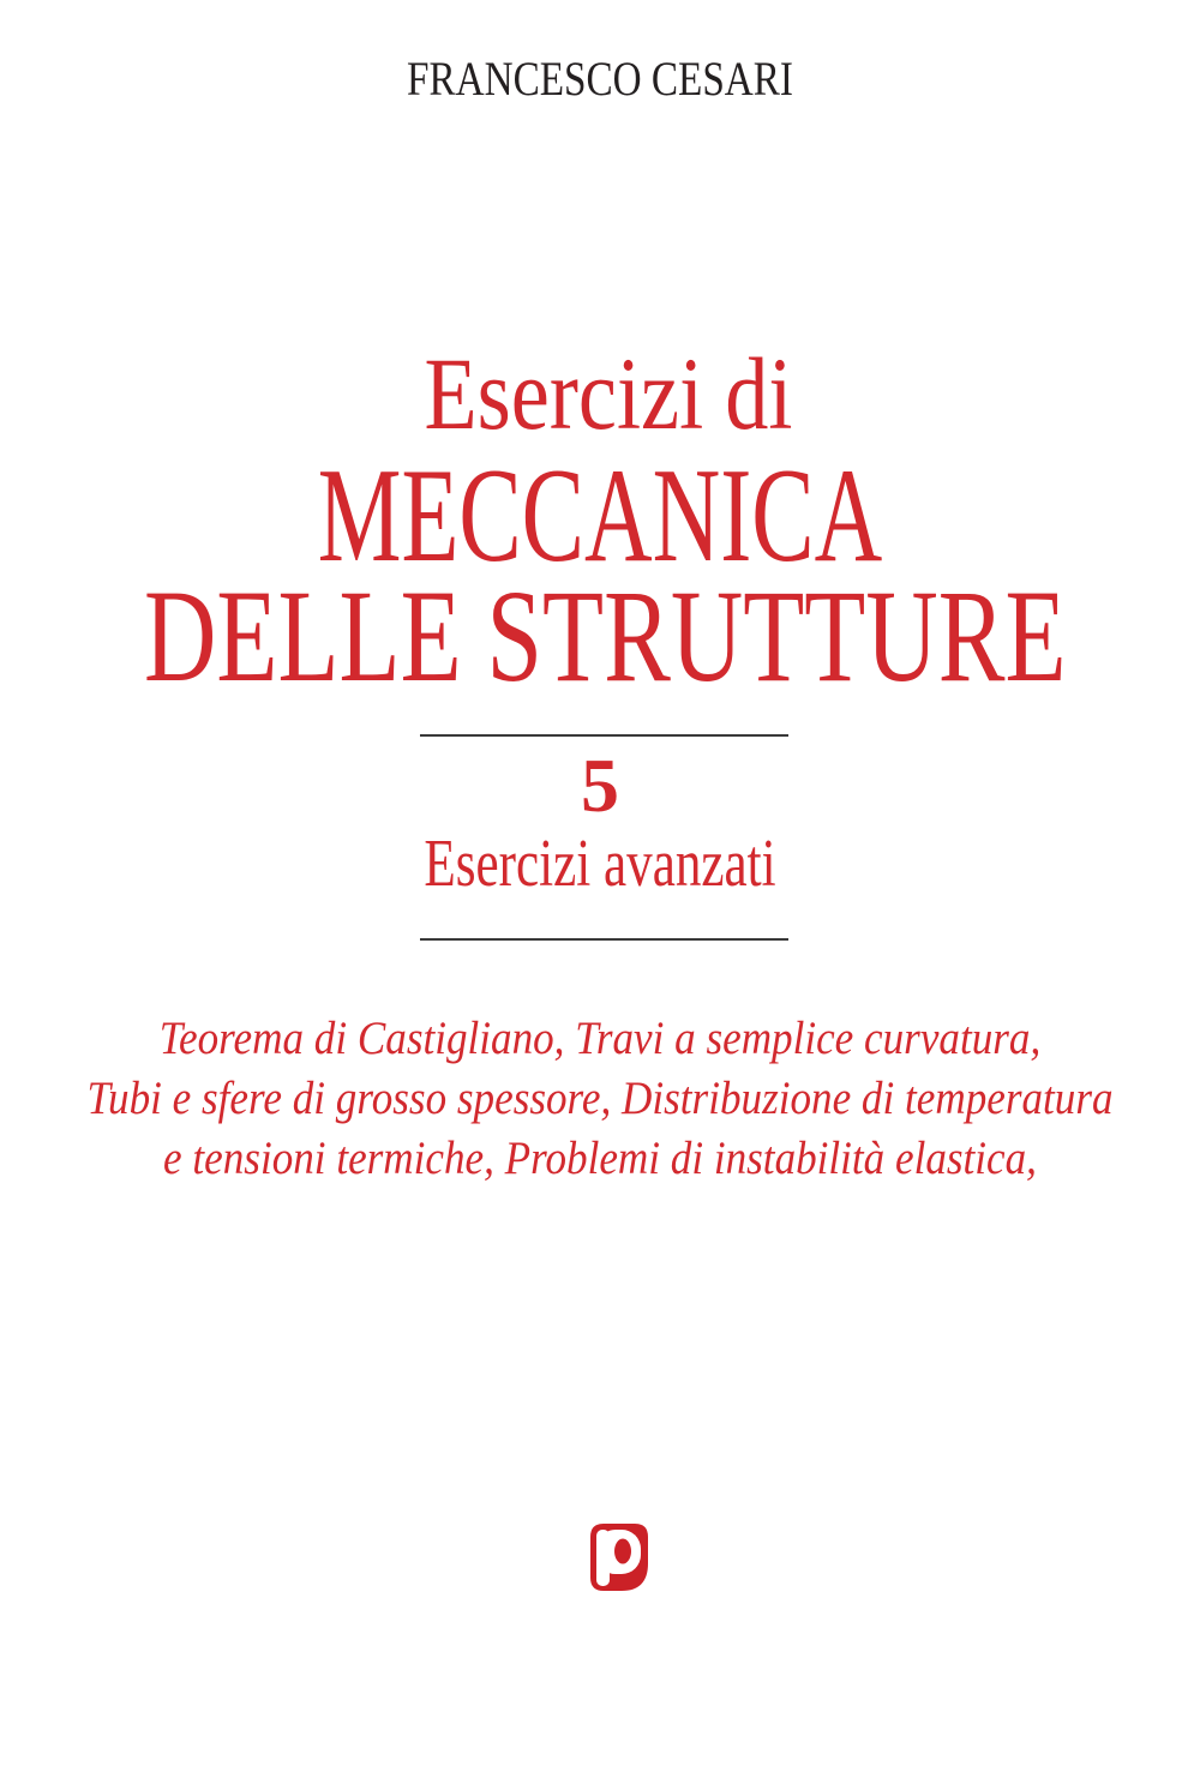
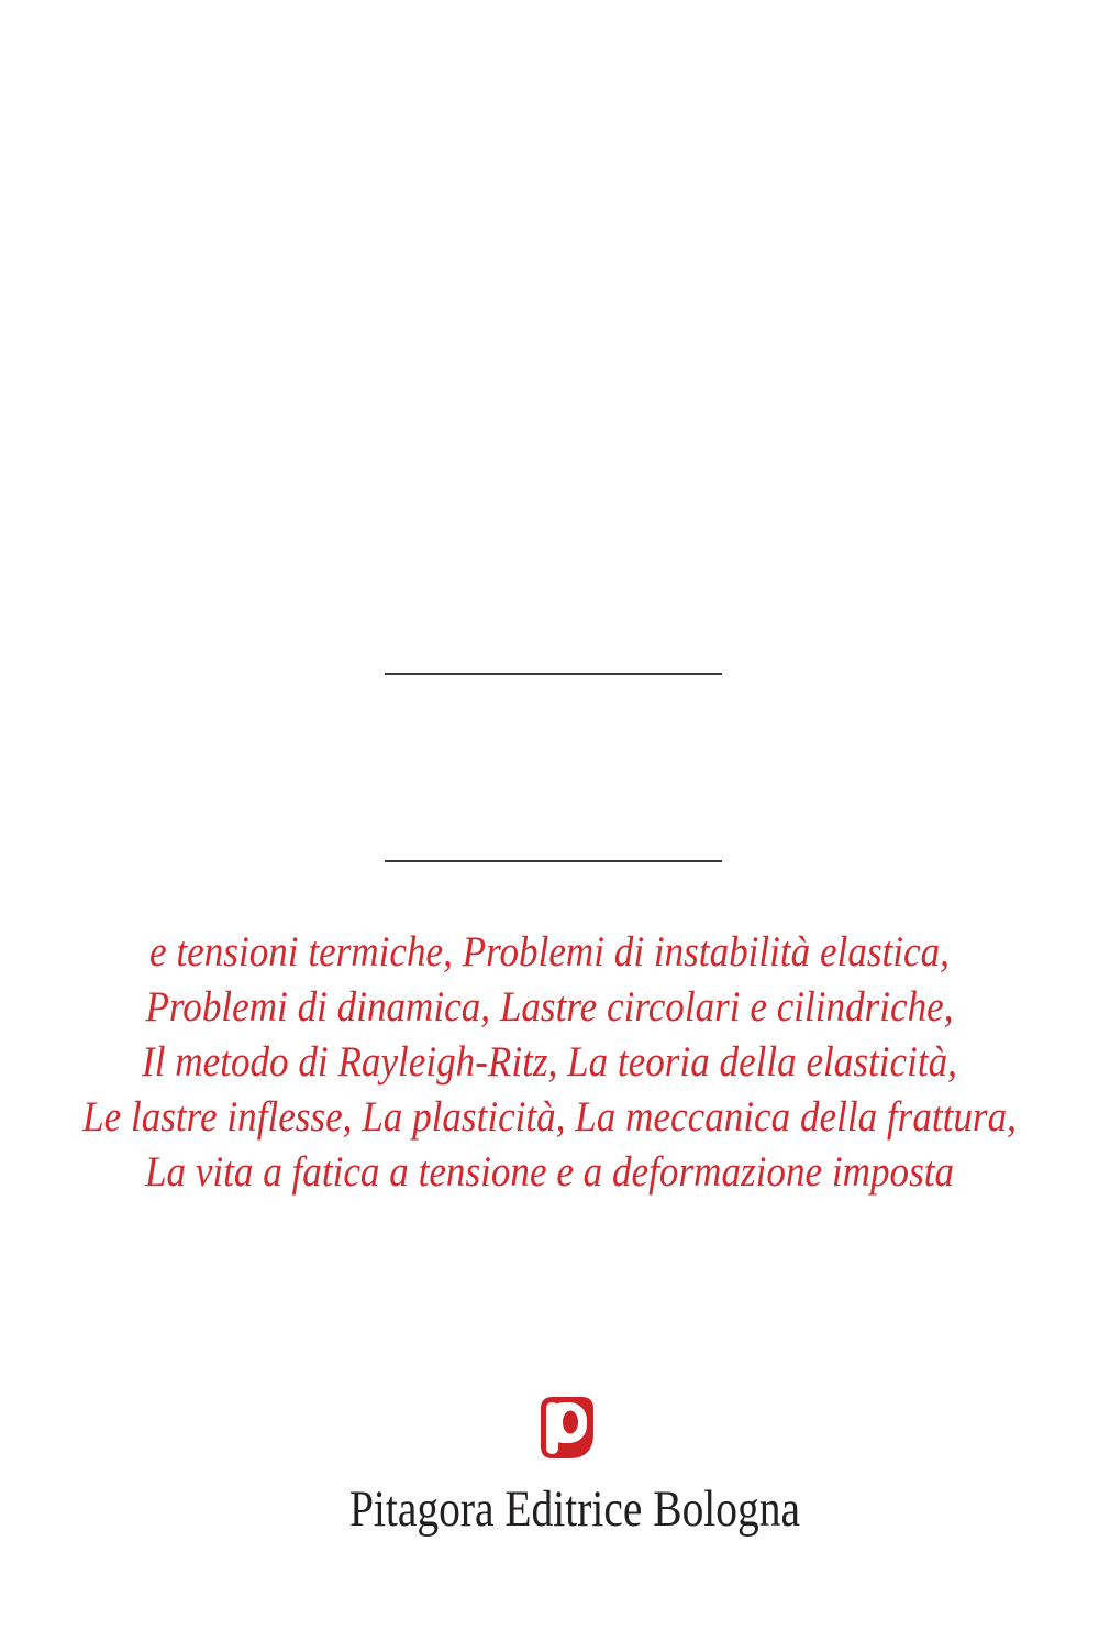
- FRANCESCO CESARI
- Esercizi di
- MECCANICA
- DELLE STRUTTURE
- 5
- Esercizi avanzati
- Teorema di Castigliano, Travi a semplice curvatura,
- Tubi e sfere di grosso spessore, Distribuzione di temperatura
  e tensioni termiche, Problemi di instabilità elastica,
+ Problemi di dinamica, Lastre circolari e cilindriche,
+ Il metodo di Rayleigh-Ritz, La teoria della elasticità,
+ Le lastre inflesse, La plasticità, La meccanica della frattura,
+ La vita a fatica a tensione e a deformazione imposta
+ Pitagora Editrice Bologna
